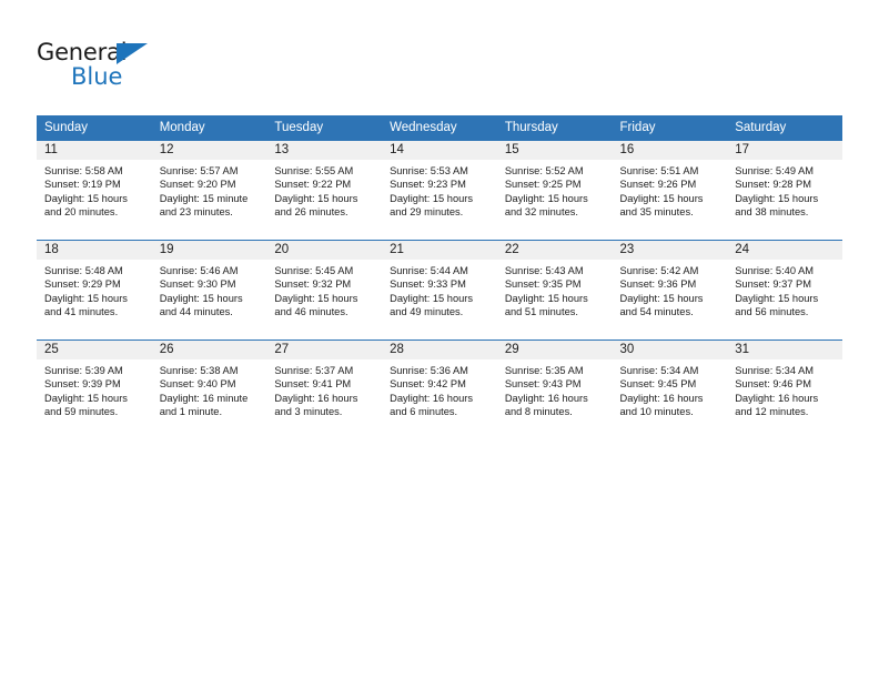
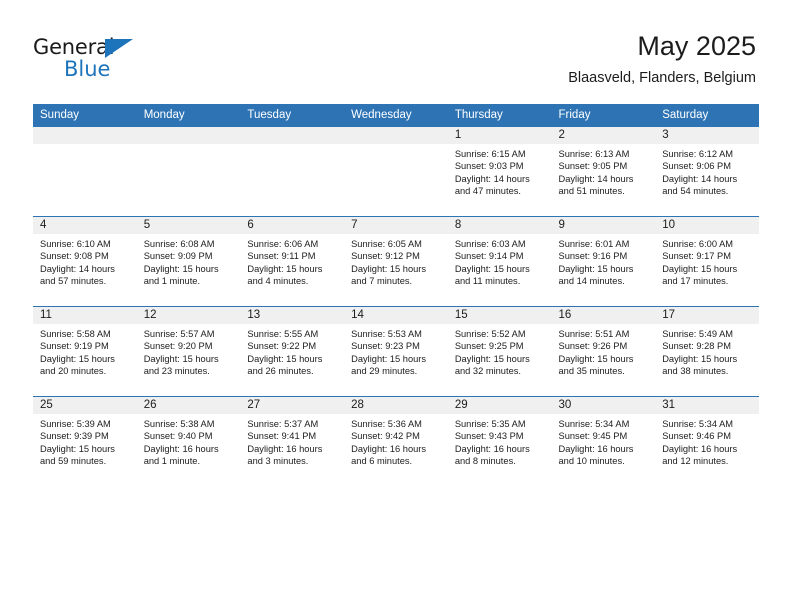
  General
  Blue
+ May 2025
+ Blaasveld, Flanders, Belgium
  Sunday	Monday	Tuesday	Wednesday	Thursday	Friday	Saturday
+ 				1Sunrise: 6:15 AM Sunset: 9:03 PM Daylight: 14 hours and 47 minutes.	2Sunrise: 6:13 AM Sunset: 9:05 PM Daylight: 14 hours and 51 minutes.	3Sunrise: 6:12 AM Sunset: 9:06 PM Daylight: 14 hours and 54 minutes.
+ 4Sunrise: 6:10 AM Sunset: 9:08 PM Daylight: 14 hours and 57 minutes.	5Sunrise: 6:08 AM Sunset: 9:09 PM Daylight: 15 hours and 1 minute.	6Sunrise: 6:06 AM Sunset: 9:11 PM Daylight: 15 hours and 4 minutes.	7Sunrise: 6:05 AM Sunset: 9:12 PM Daylight: 15 hours and 7 minutes.	8Sunrise: 6:03 AM Sunset: 9:14 PM Daylight: 15 hours and 11 minutes.	9Sunrise: 6:01 AM Sunset: 9:16 PM Daylight: 15 hours and 14 minutes.	10Sunrise: 6:00 AM Sunset: 9:17 PM Daylight: 15 hours and 17 minutes.
- 11Sunrise: 5:58 AM Sunset: 9:19 PM Daylight: 15 hours and 20 minutes.	12Sunrise: 5:57 AM Sunset: 9:20 PM Daylight: 15 minute and 23 minutes.	13Sunrise: 5:55 AM Sunset: 9:22 PM Daylight: 15 hours and 26 minutes.	14Sunrise: 5:53 AM Sunset: 9:23 PM Daylight: 15 hours and 29 minutes.	15Sunrise: 5:52 AM Sunset: 9:25 PM Daylight: 15 hours and 32 minutes.	16Sunrise: 5:51 AM Sunset: 9:26 PM Daylight: 15 hours and 35 minutes.	17Sunrise: 5:49 AM Sunset: 9:28 PM Daylight: 15 hours and 38 minutes.
+ 11Sunrise: 5:58 AM Sunset: 9:19 PM Daylight: 15 hours and 20 minutes.	12Sunrise: 5:57 AM Sunset: 9:20 PM Daylight: 15 hours and 23 minutes.	13Sunrise: 5:55 AM Sunset: 9:22 PM Daylight: 15 hours and 26 minutes.	14Sunrise: 5:53 AM Sunset: 9:23 PM Daylight: 15 hours and 29 minutes.	15Sunrise: 5:52 AM Sunset: 9:25 PM Daylight: 15 hours and 32 minutes.	16Sunrise: 5:51 AM Sunset: 9:26 PM Daylight: 15 hours and 35 minutes.	17Sunrise: 5:49 AM Sunset: 9:28 PM Daylight: 15 hours and 38 minutes.
- 18Sunrise: 5:48 AM Sunset: 9:29 PM Daylight: 15 hours and 41 minutes.	19Sunrise: 5:46 AM Sunset: 9:30 PM Daylight: 15 hours and 44 minutes.	20Sunrise: 5:45 AM Sunset: 9:32 PM Daylight: 15 hours and 46 minutes.	21Sunrise: 5:44 AM Sunset: 9:33 PM Daylight: 15 hours and 49 minutes.	22Sunrise: 5:43 AM Sunset: 9:35 PM Daylight: 15 hours and 51 minutes.	23Sunrise: 5:42 AM Sunset: 9:36 PM Daylight: 15 hours and 54 minutes.	24Sunrise: 5:40 AM Sunset: 9:37 PM Daylight: 15 hours and 56 minutes.
- 25Sunrise: 5:39 AM Sunset: 9:39 PM Daylight: 15 hours and 59 minutes.	26Sunrise: 5:38 AM Sunset: 9:40 PM Daylight: 16 minute and 1 minute.	27Sunrise: 5:37 AM Sunset: 9:41 PM Daylight: 16 hours and 3 minutes.	28Sunrise: 5:36 AM Sunset: 9:42 PM Daylight: 16 hours and 6 minutes.	29Sunrise: 5:35 AM Sunset: 9:43 PM Daylight: 16 hours and 8 minutes.	30Sunrise: 5:34 AM Sunset: 9:45 PM Daylight: 16 hours and 10 minutes.	31Sunrise: 5:34 AM Sunset: 9:46 PM Daylight: 16 hours and 12 minutes.
+ 25Sunrise: 5:39 AM Sunset: 9:39 PM Daylight: 15 hours and 59 minutes.	26Sunrise: 5:38 AM Sunset: 9:40 PM Daylight: 16 hours and 1 minute.	27Sunrise: 5:37 AM Sunset: 9:41 PM Daylight: 16 hours and 3 minutes.	28Sunrise: 5:36 AM Sunset: 9:42 PM Daylight: 16 hours and 6 minutes.	29Sunrise: 5:35 AM Sunset: 9:43 PM Daylight: 16 hours and 8 minutes.	30Sunrise: 5:34 AM Sunset: 9:45 PM Daylight: 16 hours and 10 minutes.	31Sunrise: 5:34 AM Sunset: 9:46 PM Daylight: 16 hours and 12 minutes.
